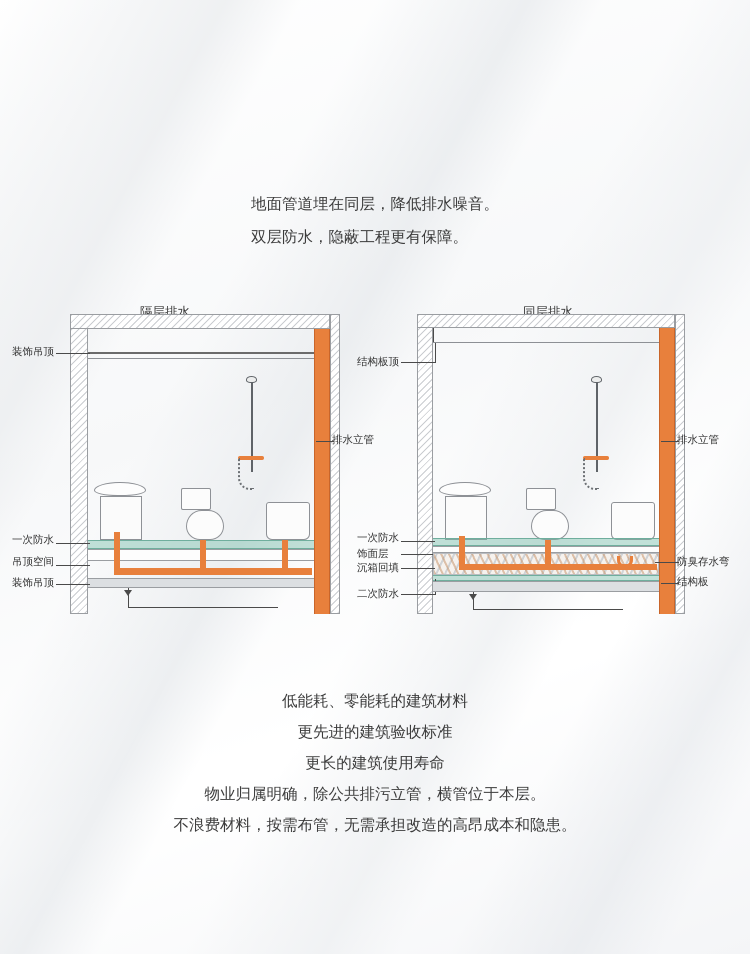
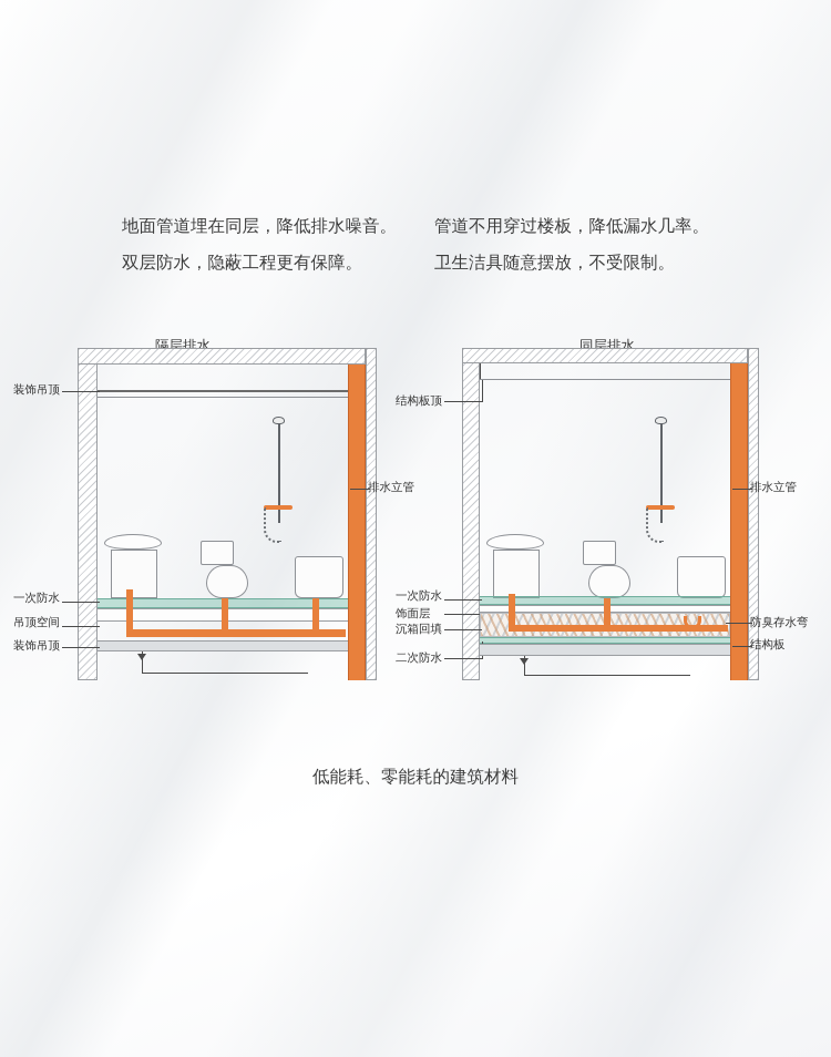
  地面管道埋在同层，降低排水噪音。
  双层防水，隐蔽工程更有保障。
+ 管道不用穿过楼板，降低漏水几率。
+ 卫生洁具随意摆放，不受限制。
  隔层排水
  装饰吊顶
  排水立管
  一次防水
  吊顶空间
  装饰吊顶
  同层排水
  结构板顶
  排水立管
  一次防水
  饰面层
  沉箱回填
  防臭存水弯
  二次防水
  结构板
  低能耗、零能耗的建筑材料
- 更先进的建筑验收标准
- 更长的建筑使用寿命
- 物业归属明确，除公共排污立管，横管位于本层。
- 不浪费材料，按需布管，无需承担改造的高昂成本和隐患。
